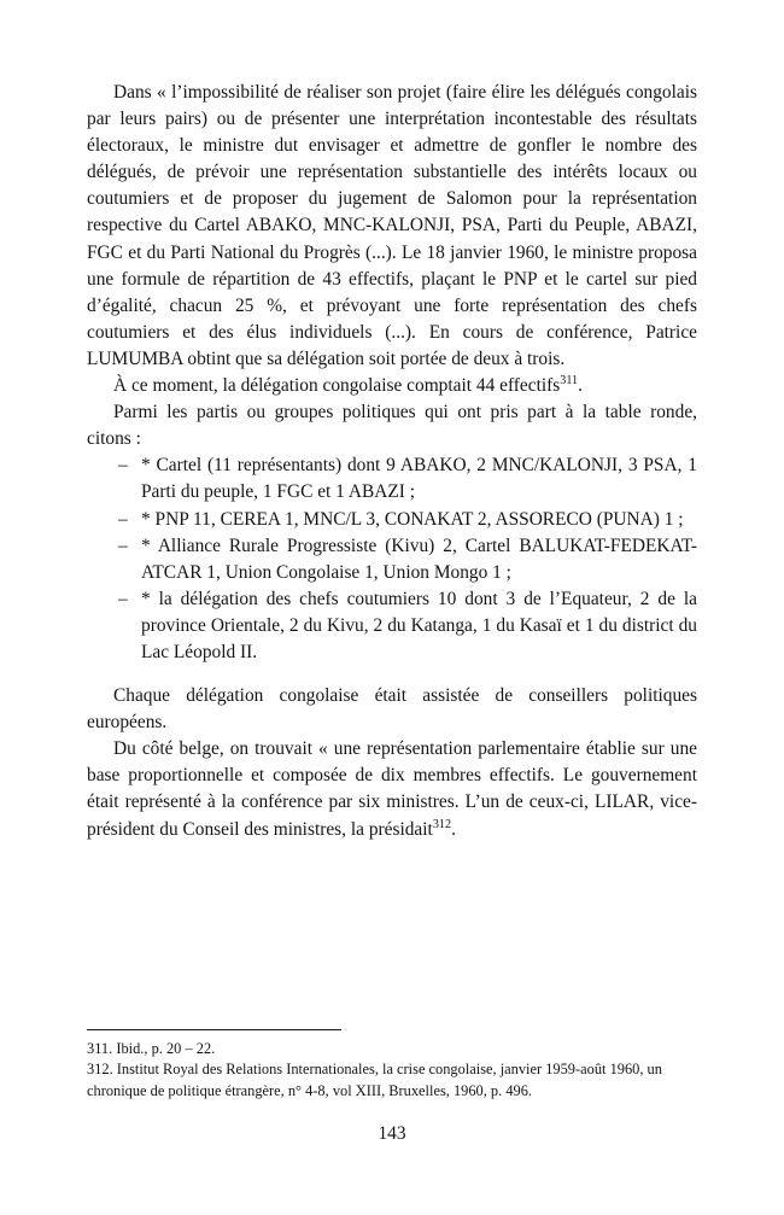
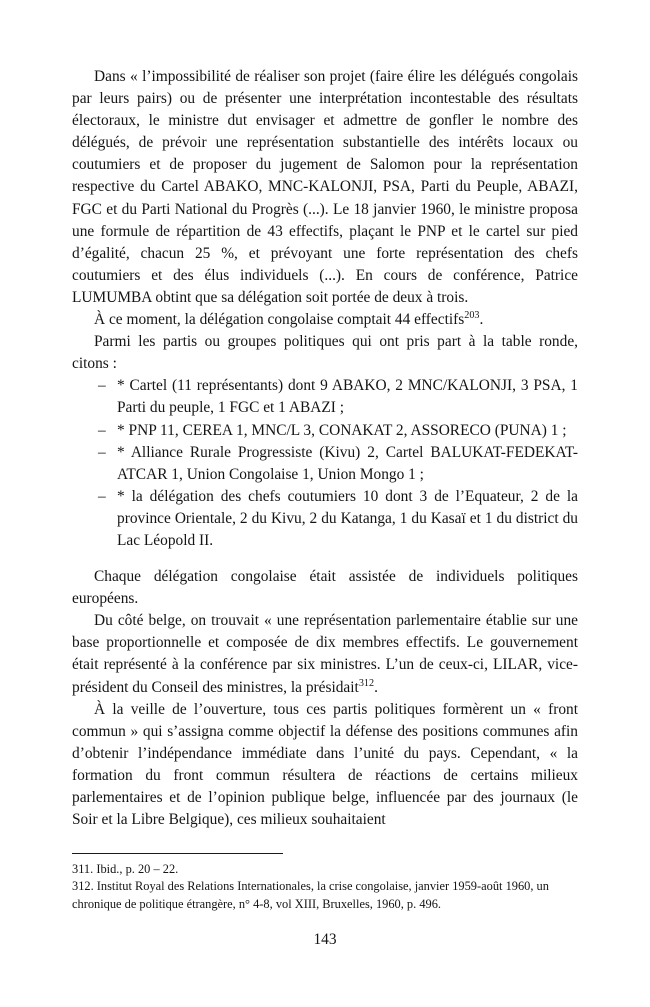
  Dans « l’impossibilité de réaliser son projet (faire élire les délégués congolais par leurs pairs) ou de présenter une interprétation incontestable des résultats électoraux, le ministre dut envisager et admettre de gonfler le nombre des délégués, de prévoir une représentation substantielle des intérêts locaux ou coutumiers et de proposer du jugement de Salomon pour la représentation respective du Cartel ABAKO, MNC-KALONJI, PSA, Parti du Peuple, ABAZI, FGC et du Parti National du Progrès (...). Le 18 janvier 1960, le ministre proposa une formule de répartition de 43 effectifs, plaçant le PNP et le cartel sur pied d’égalité, chacun 25 %, et prévoyant une forte représentation des chefs coutumiers et des élus individuels (...). En cours de conférence, Patrice LUMUMBA obtint que sa délégation soit portée de deux à trois.
- À ce moment, la délégation congolaise comptait 44 effectifs311.
+ À ce moment, la délégation congolaise comptait 44 effectifs203.
  Parmi les partis ou groupes politiques qui ont pris part à la table ronde, citons :
  –
  * Cartel (11 représentants) dont 9 ABAKO, 2 MNC/KALONJI, 3 PSA, 1 Parti du peuple, 1 FGC et 1 ABAZI ;
  –
  * PNP 11, CEREA 1, MNC/L 3, CONAKAT 2, ASSORECO (PUNA) 1 ;
  –
  * Alliance Rurale Progressiste (Kivu) 2, Cartel BALUKAT-FEDEKAT-ATCAR 1, Union Congolaise 1, Union Mongo 1 ;
  –
  * la délégation des chefs coutumiers 10 dont 3 de l’Equateur, 2 de la province Orientale, 2 du Kivu, 2 du Katanga, 1 du Kasaï et 1 du district du Lac Léopold II.
- Chaque délégation congolaise était assistée de conseillers politiques européens.
+ Chaque délégation congolaise était assistée de individuels politiques européens.
  Du côté belge, on trouvait « une représentation parlementaire établie sur une base proportionnelle et composée de dix membres effectifs. Le gouvernement était représenté à la conférence par six ministres. L’un de ceux-ci, LILAR, vice-président du Conseil des ministres, la présidait312.
+ À la veille de l’ouverture, tous ces partis politiques formèrent un « front commun » qui s’assigna comme objectif la défense des positions communes afin d’obtenir l’indépendance immédiate dans l’unité du pays. Cependant, « la formation du front commun résultera de réactions de certains milieux parlementaires et de l’opinion publique belge, influencée par des journaux (le Soir et la Libre Belgique), ces milieux souhaitaient
  311. Ibid., p. 20 – 22.
  312. Institut Royal des Relations Internationales, la crise congolaise, janvier 1959-août 1960, un chronique de politique étrangère, n° 4-8, vol XIII, Bruxelles, 1960, p. 496.
  143
